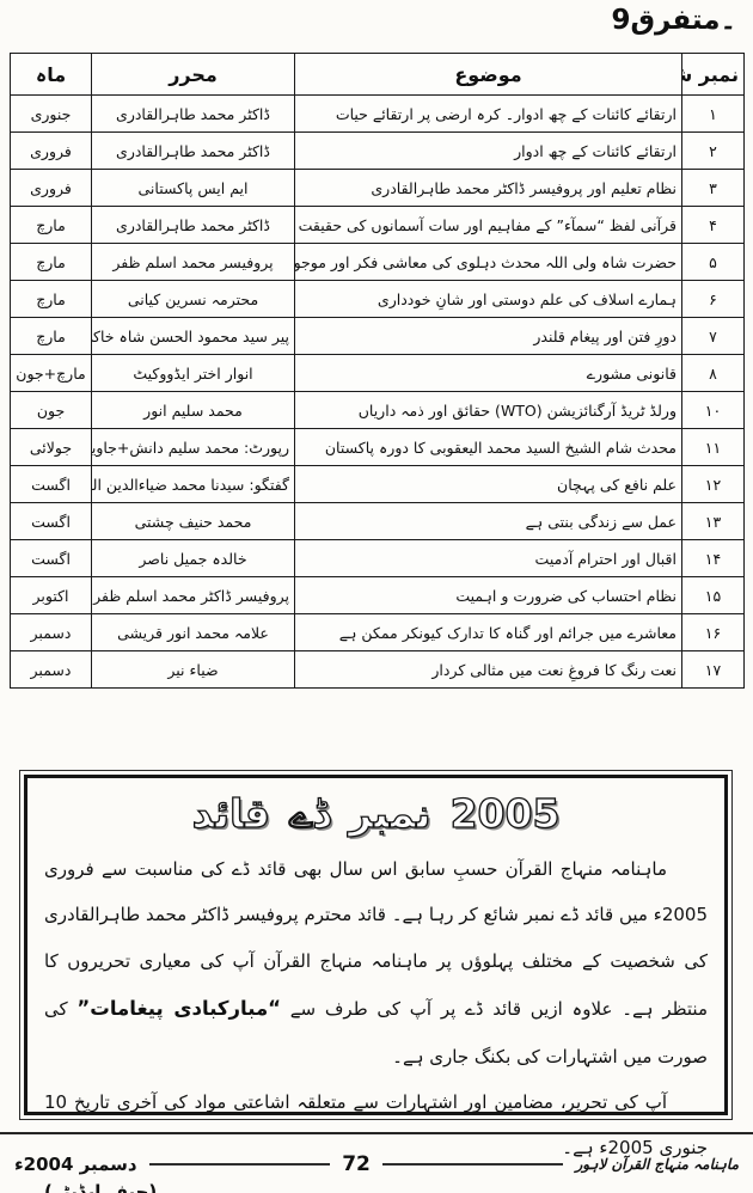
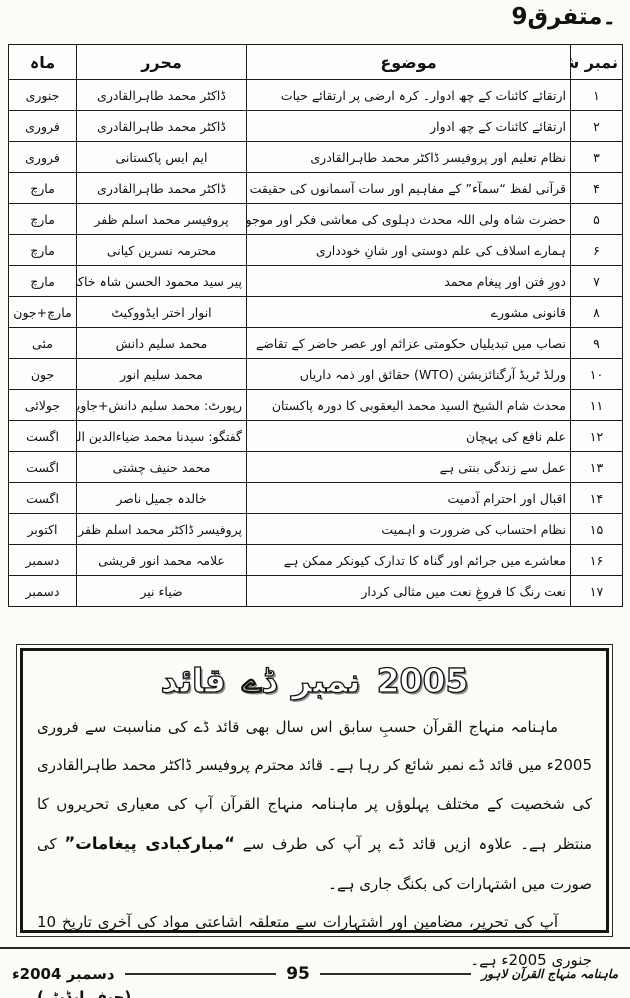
  9۔متفرق
  نمبر ش	موضوع	محرر	ماہ
  ۱	ارتقائے کائنات کے چھ ادوار۔ کرہ ارضی پر ارتقائے حیات	ڈاکٹر محمد طاہرالقادری	جنوری
  ۲	ارتقائے کائنات کے چھ ادوار	ڈاکٹر محمد طاہرالقادری	فروری
  ۳	نظام تعلیم اور پروفیسر ڈاکٹر محمد طاہرالقادری	ایم ایس پاکستانی	فروری
  ۴	قرآنی لفظ “سمآء” کے مفاہیم اور سات آسمانوں کی حقیقت	ڈاکٹر محمد طاہرالقادری	مارچ
  ۵	حضرت شاہ ولی اللہ محدث دہلوی کی معاشی فکر اور موجو	پروفیسر محمد اسلم ظفر	مارچ
  ۶	ہمارے اسلاف کی علم دوستی اور شانِ خودداری	محترمہ نسرین کیانی	مارچ
- ۷	دورِ فتن اور پیغام قلندر	پیر سید محمود الحسن شاہ خاک	مارچ
+ ۷	دورِ فتن اور پیغام محمد	پیر سید محمود الحسن شاہ خاک	مارچ
  ۸	قانونی مشورے	انوار اختر ایڈووکیٹ	مارچ+جون
+ ۹	نصاب میں تبدیلیاں حکومتی عزائم اور عصر حاضر کے تقاضے	محمد سلیم دانش	مئی
  ۱۰	ورلڈ ٹریڈ آرگنائزیشن (WTO) حقائق اور ذمہ داریاں	محمد سلیم انور	جون
  ۱۱	محدث شام الشیخ السید محمد الیعقوبی کا دورہ پاکستان	رپورٹ: محمد سلیم دانش+جاوی	جولائی
  ۱۲	علم نافع کی پہچان	گفتگو: سیدنا محمد ضیاءالدین ال	اگست
  ۱۳	عمل سے زندگی بنتی ہے	محمد حنیف چشتی	اگست
  ۱۴	اقبال اور احترام آدمیت	خالدہ جمیل ناصر	اگست
  ۱۵	نظام احتساب کی ضرورت و اہمیت	پروفیسر ڈاکٹر محمد اسلم ظفر	اکتوبر
  ۱۶	معاشرے میں جرائم اور گناہ کا تدارک کیونکر ممکن ہے	علامہ محمد انور قریشی	دسمبر
  ۱۷	نعت رنگ کا فروغِ نعت میں مثالی کردار	ضیاء نیر	دسمبر
  قائد
  ڈے
  نمبر
  2005
  ماہنامہ منہاج القرآن حسبِ سابق اس سال بھی قائد ڈے کی مناسبت سے فروری 2005ء میں قائد ڈے نمبر شائع کر رہا ہے۔ قائد محترم پروفیسر ڈاکٹر محمد طاہرالقادری کی شخصیت کے مختلف پہلوؤں پر ماہنامہ منہاج القرآن آپ کی معیاری تحریروں کا منتظر ہے۔ علاوہ ازیں قائد ڈے پر آپ کی طرف سے “مبارکبادی پیغامات” کی صورت میں اشتہارات کی بکنگ جاری ہے۔
  آپ کی تحریر، مضامین اور اشتہارات سے متعلقہ اشاعتی مواد کی آخری تاریخ 10 جنوری 2005ء ہے۔
  (چیف ایڈیٹ)
  دسمبر 2004ء
- 72
+ 95
  ماہنامہ منہاج القرآن لاہور
